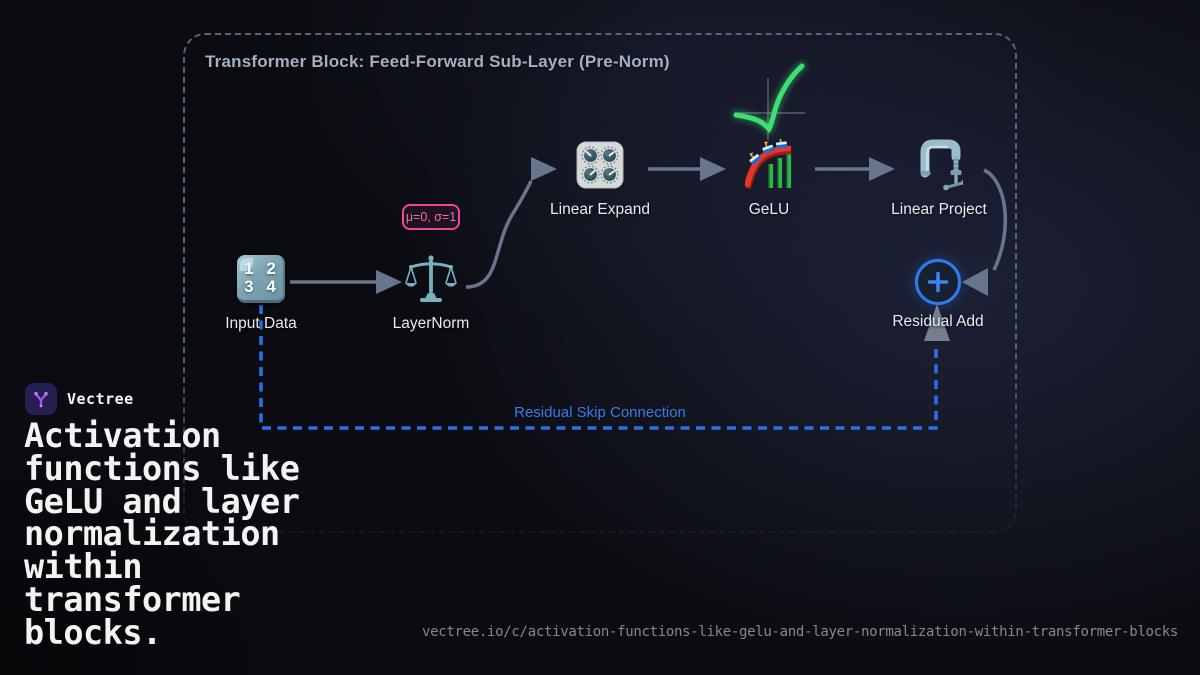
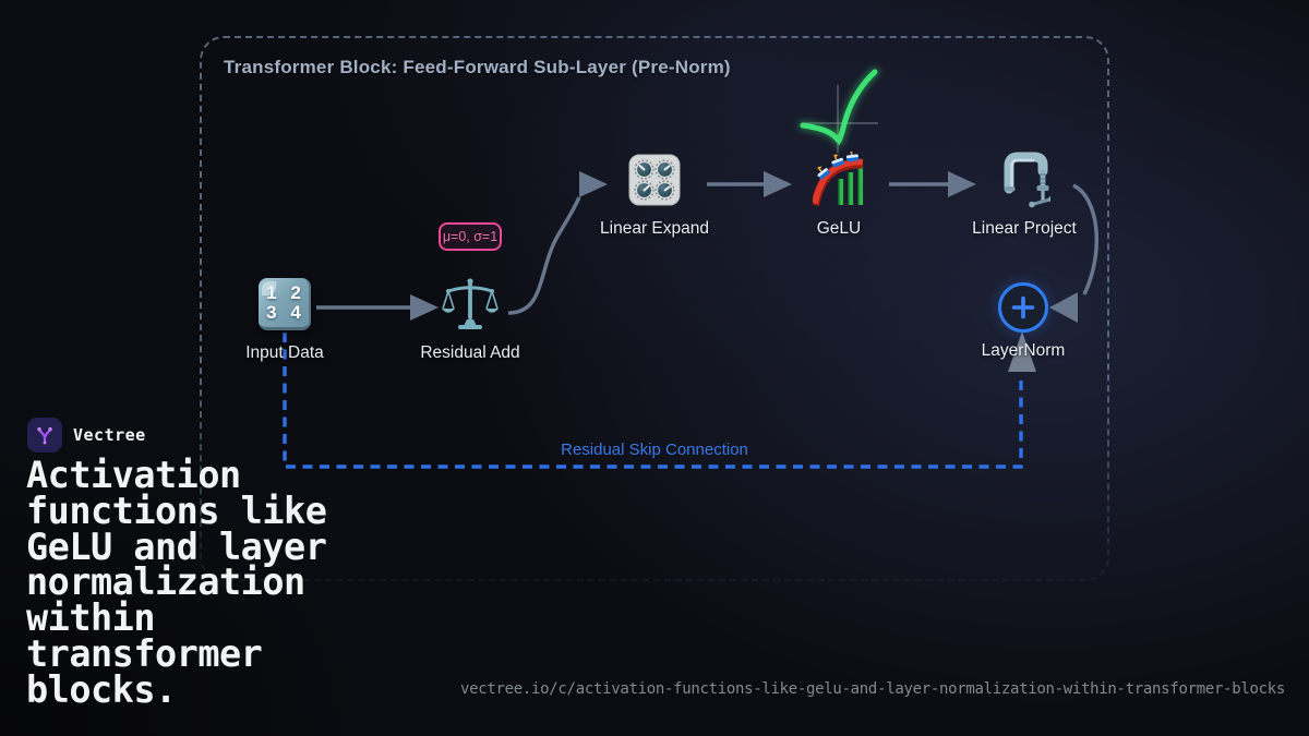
  Transformer Block: Feed-Forward Sub-Layer (Pre-Norm)
  μ=0, σ=1
  1 2
  3 4
  Input Data
- LayerNorm
+ Residual Add
  Linear Expand
  GeLU
  Linear Project
- Residual Add
+ LayerNorm
  Residual Skip Connection
  Vectree
  Activation functions like GeLU and layer normalization within transformer blocks.
  vectree.io/c/activation-functions-like-gelu-and-layer-normalization-within-transformer-blocks
